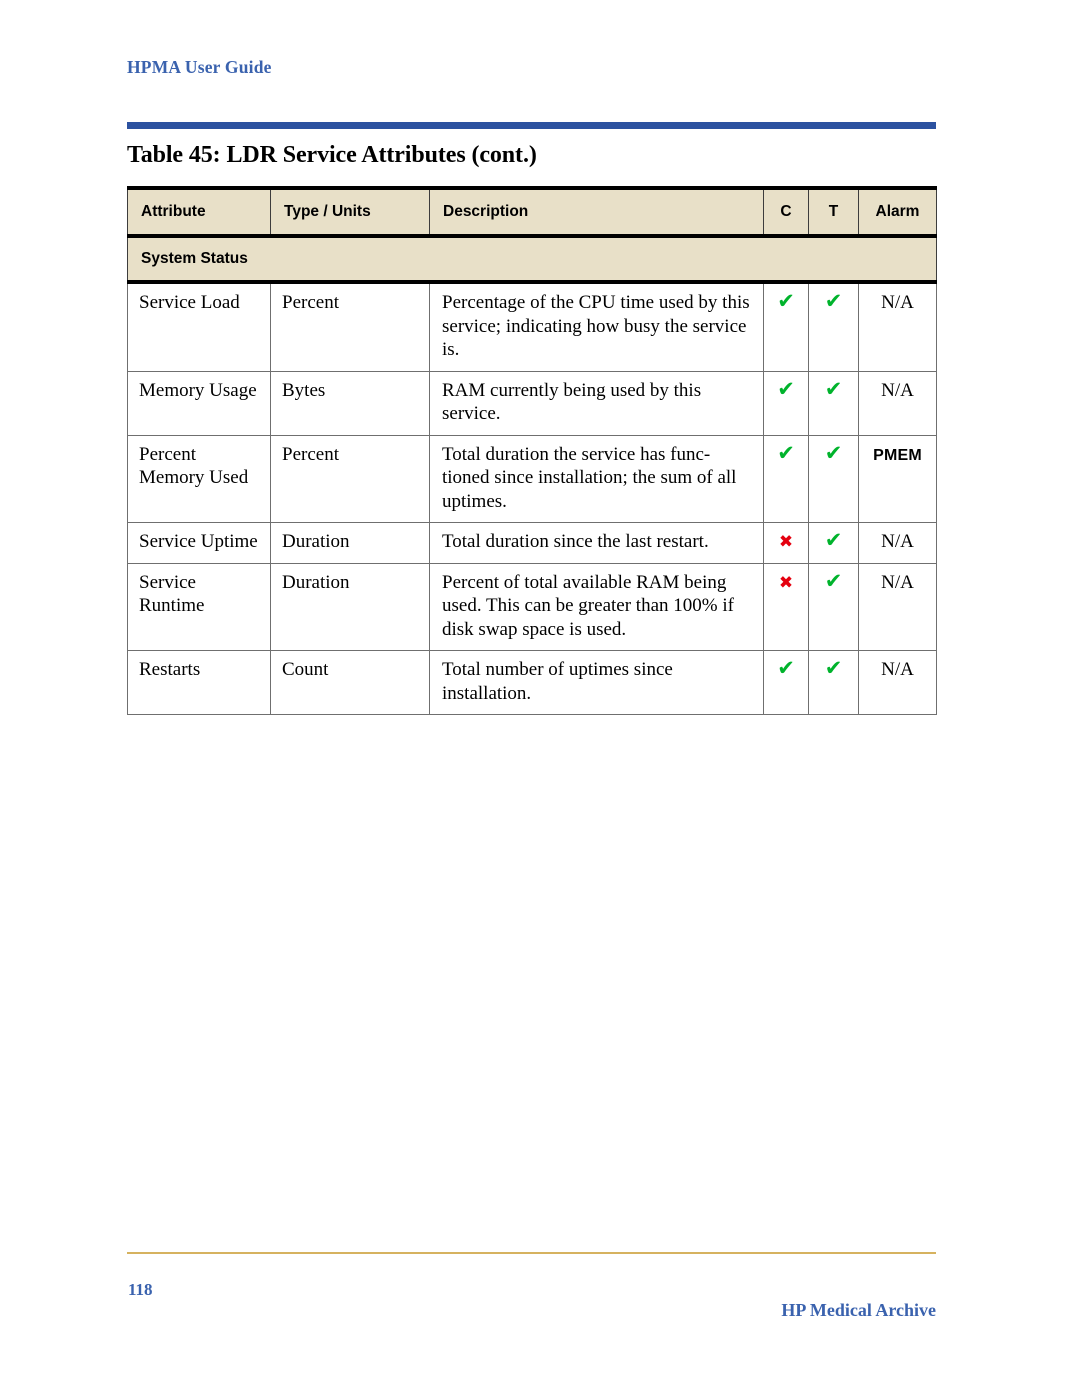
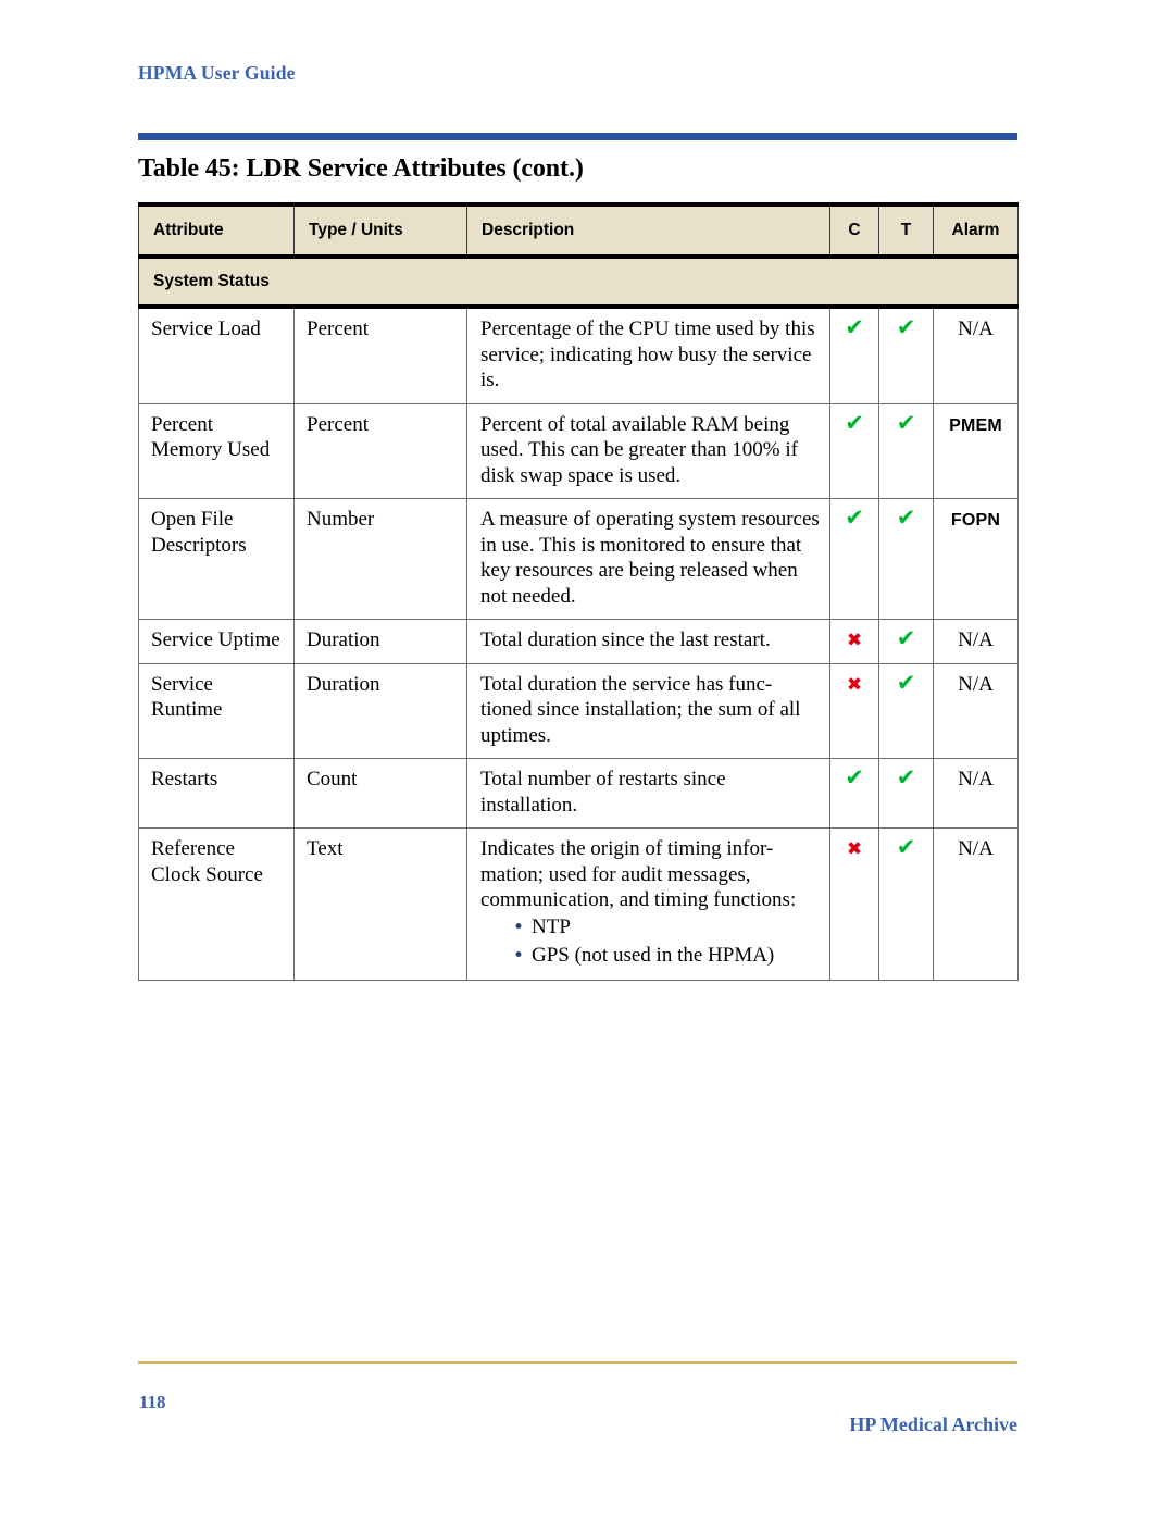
  HPMA User Guide
  Table 45: LDR Service Attributes (cont.)
  Attribute	Type / Units	Description	C	T	Alarm
  System Status
  Service Load	Percent	Percentage of the CPU time used by this service; indicating how busy the service is.	✔	✔	N/A
- Memory Usage	Bytes	RAM currently being used by this service.	✔	✔	N/A
- Percent Memory Used	Percent	Total duration the service has func-tioned since installation; the sum of all uptimes.	✔	✔	PMEM
+ Percent Memory Used	Percent	Percent of total available RAM being used. This can be greater than 100% if disk swap space is used.	✔	✔	PMEM
+ Open File Descriptors	Number	A measure of operating system resources in use. This is monitored to ensure that key resources are being released when not needed.	✔	✔	FOPN
  Service Uptime	Duration	Total duration since the last restart.	✖	✔	N/A
- Service Runtime	Duration	Percent of total available RAM being used. This can be greater than 100% if disk swap space is used.	✖	✔	N/A
+ Service Runtime	Duration	Total duration the service has func-tioned since installation; the sum of all uptimes.	✖	✔	N/A
- Restarts	Count	Total number of uptimes since installation.	✔	✔	N/A
+ Restarts	Count	Total number of restarts since installation.	✔	✔	N/A
+ Reference Clock Source	Text	Indicates the origin of timing infor-mation; used for audit messages, communication, and timing functions:• NTP• GPS (not used in the HPMA)	✖	✔	N/A
  118
  HP Medical Archive
